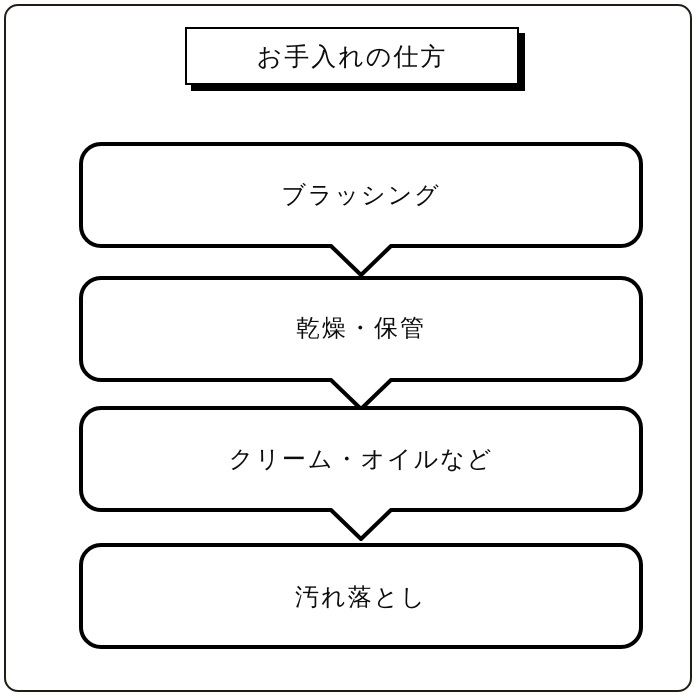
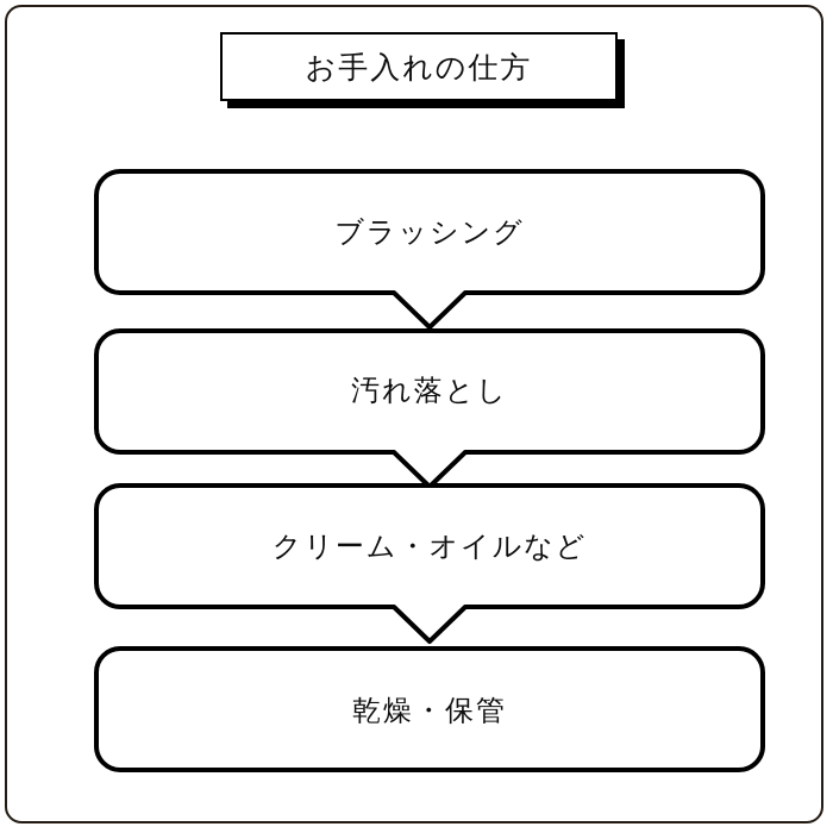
  お手入れの仕方
  ブラッシング
- 乾燥・保管
+ 汚れ落とし
  クリーム・オイルなど
- 汚れ落とし
+ 乾燥・保管
